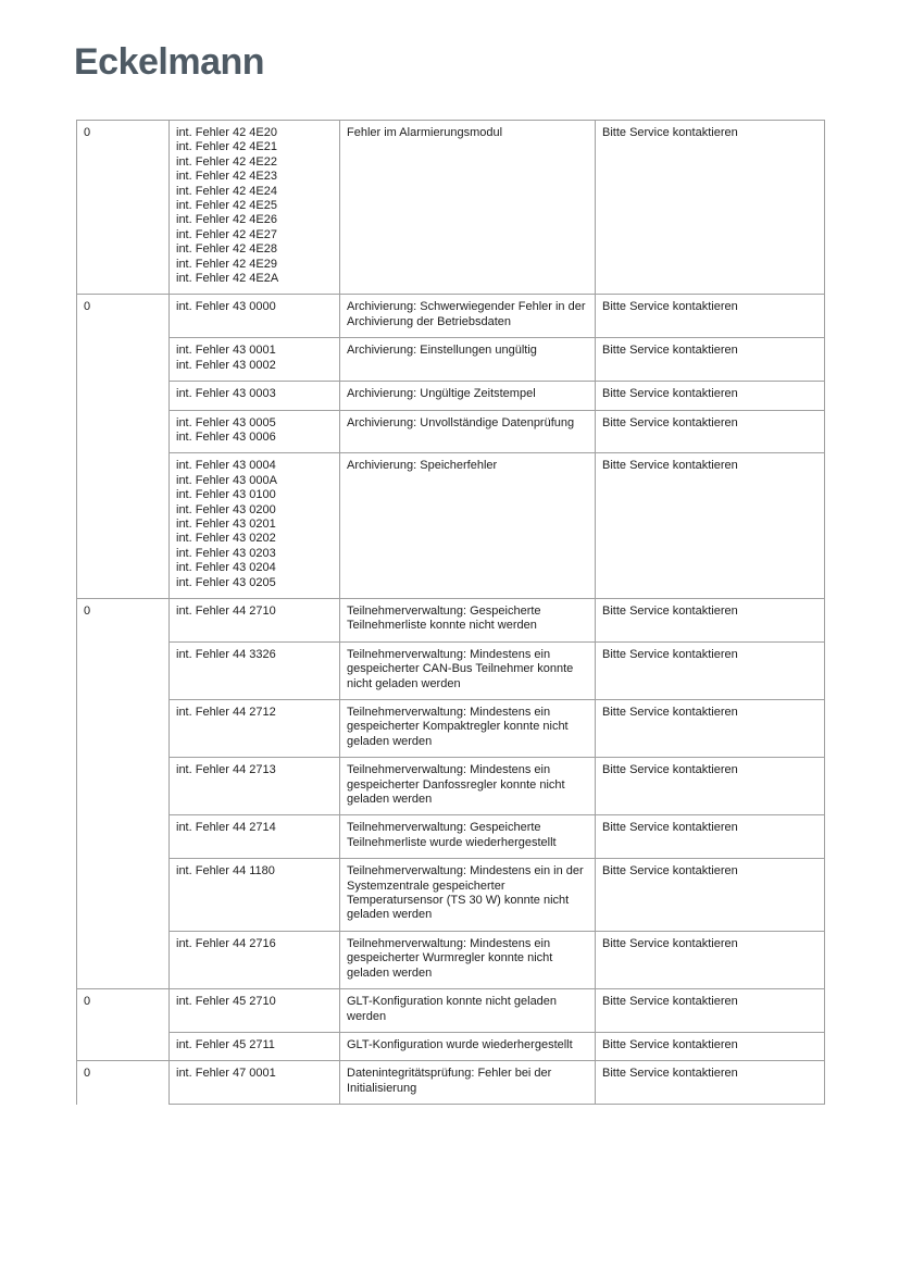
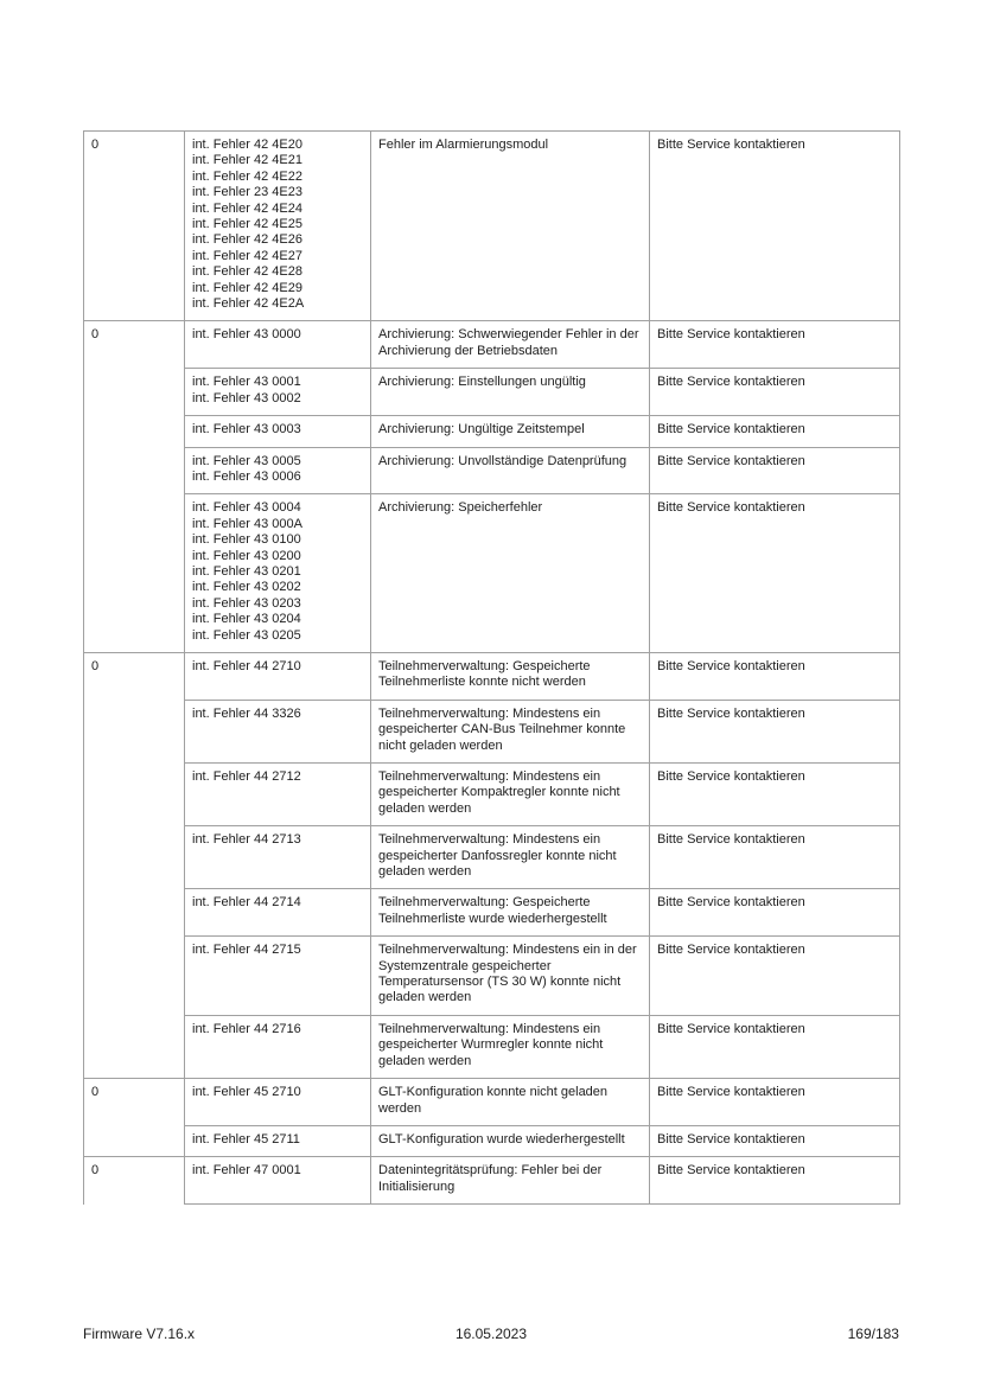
- Eckelmann
- 0	int. Fehler 42 4E20int. Fehler 42 4E21int. Fehler 42 4E22int. Fehler 42 4E23int. Fehler 42 4E24int. Fehler 42 4E25int. Fehler 42 4E26int. Fehler 42 4E27int. Fehler 42 4E28int. Fehler 42 4E29int. Fehler 42 4E2A	Fehler im Alarmierungsmodul	Bitte Service kontaktieren
+ 0	int. Fehler 42 4E20int. Fehler 42 4E21int. Fehler 42 4E22int. Fehler 23 4E23int. Fehler 42 4E24int. Fehler 42 4E25int. Fehler 42 4E26int. Fehler 42 4E27int. Fehler 42 4E28int. Fehler 42 4E29int. Fehler 42 4E2A	Fehler im Alarmierungsmodul	Bitte Service kontaktieren
  0	int. Fehler 43 0000	Archivierung: Schwerwiegender Fehler in der Archivierung der Betriebsdaten	Bitte Service kontaktieren
  int. Fehler 43 0001int. Fehler 43 0002	Archivierung: Einstellungen ungültig	Bitte Service kontaktieren
  int. Fehler 43 0003	Archivierung: Ungültige Zeitstempel	Bitte Service kontaktieren
  int. Fehler 43 0005int. Fehler 43 0006	Archivierung: Unvollständige Datenprüfung	Bitte Service kontaktieren
  int. Fehler 43 0004int. Fehler 43 000Aint. Fehler 43 0100int. Fehler 43 0200int. Fehler 43 0201int. Fehler 43 0202int. Fehler 43 0203int. Fehler 43 0204int. Fehler 43 0205	Archivierung: Speicherfehler	Bitte Service kontaktieren
  0	int. Fehler 44 2710	Teilnehmerverwaltung: Gespeicherte Teilnehmerliste konnte nicht werden	Bitte Service kontaktieren
  int. Fehler 44 3326	Teilnehmerverwaltung: Mindestens ein gespeicherter CAN-Bus Teilnehmer konnte nicht geladen werden	Bitte Service kontaktieren
  int. Fehler 44 2712	Teilnehmerverwaltung: Mindestens ein gespeicherter Kompaktregler konnte nicht geladen werden	Bitte Service kontaktieren
  int. Fehler 44 2713	Teilnehmerverwaltung: Mindestens ein gespeicherter Danfossregler konnte nicht geladen werden	Bitte Service kontaktieren
  int. Fehler 44 2714	Teilnehmerverwaltung: Gespeicherte Teilnehmerliste wurde wiederhergestellt	Bitte Service kontaktieren
- int. Fehler 44 1180	Teilnehmerverwaltung: Mindestens ein in der Systemzentrale gespeicherter Temperatursensor (TS 30 W) konnte nicht geladen werden	Bitte Service kontaktieren
+ int. Fehler 44 2715	Teilnehmerverwaltung: Mindestens ein in der Systemzentrale gespeicherter Temperatursensor (TS 30 W) konnte nicht geladen werden	Bitte Service kontaktieren
  int. Fehler 44 2716	Teilnehmerverwaltung: Mindestens ein gespeicherter Wurmregler konnte nicht geladen werden	Bitte Service kontaktieren
  0	int. Fehler 45 2710	GLT-Konfiguration konnte nicht geladen werden	Bitte Service kontaktieren
  int. Fehler 45 2711	GLT-Konfiguration wurde wiederhergestellt	Bitte Service kontaktieren
  0	int. Fehler 47 0001	Datenintegritätsprüfung: Fehler bei der Initialisierung	Bitte Service kontaktieren
+ Firmware V7.16.x
+ 16.05.2023
+ 169/183
